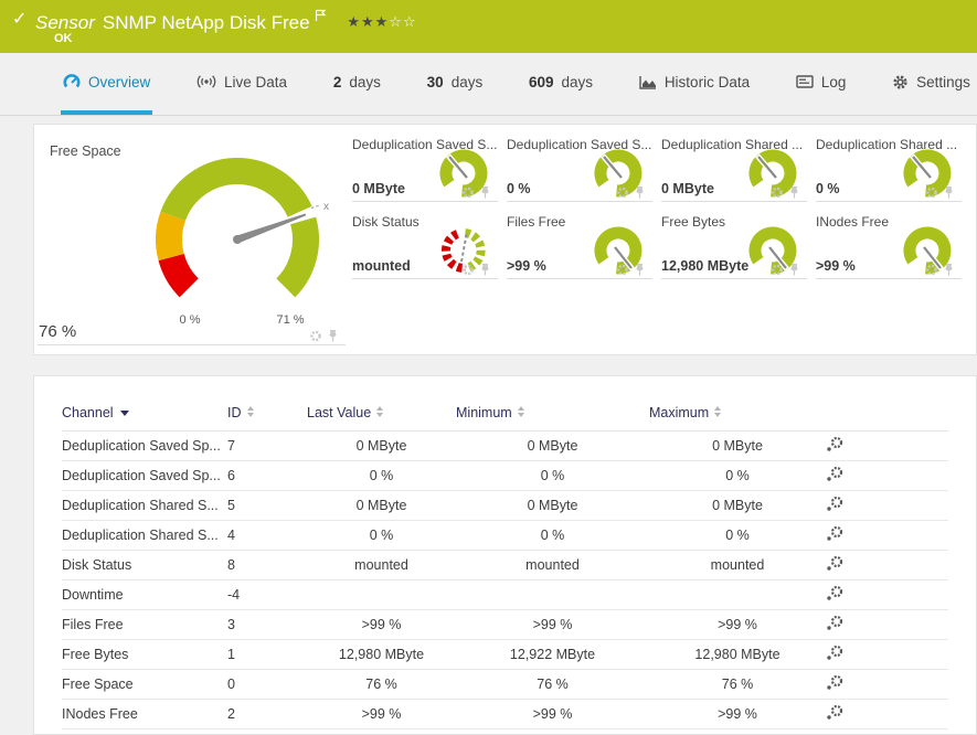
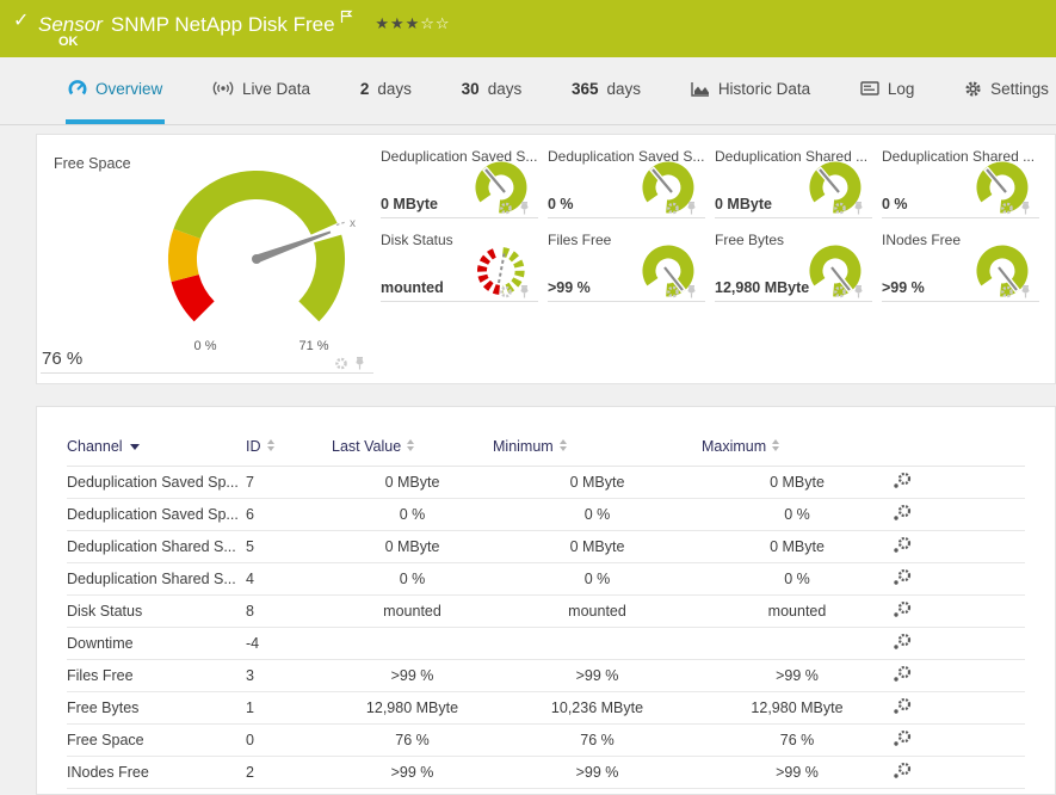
  ✓
  Sensor SNMP NetApp Disk Free ★★★☆☆
  OK
  Overview
  Live Data
  2
  days
  30
  days
- 609
+ 365
  days
  Historic Data
  Log
  Settings
  Free Space
  x
  0 %
  71 %
  76 %
  Deduplication Saved S...
  0 MByte
  Deduplication Saved S...
  0 %
  Deduplication Shared ...
  0 MByte
  Deduplication Shared ...
  0 %
  Disk Status
  mounted
  Files Free
  >99 %
  Free Bytes
  12,980 MByte
  INodes Free
  >99 %
  Channel	ID	Last Value	Minimum	Maximum
  Deduplication Saved Sp...	7	0 MByte	0 MByte	0 MByte
  Deduplication Saved Sp...	6	0 %	0 %	0 %
  Deduplication Shared S...	5	0 MByte	0 MByte	0 MByte
  Deduplication Shared S...	4	0 %	0 %	0 %
  Disk Status	8	mounted	mounted	mounted
  Downtime	-4
  Files Free	3	>99 %	>99 %	>99 %
- Free Bytes	1	12,980 MByte	12,922 MByte	12,980 MByte
+ Free Bytes	1	12,980 MByte	10,236 MByte	12,980 MByte
  Free Space	0	76 %	76 %	76 %
  INodes Free	2	>99 %	>99 %	>99 %
